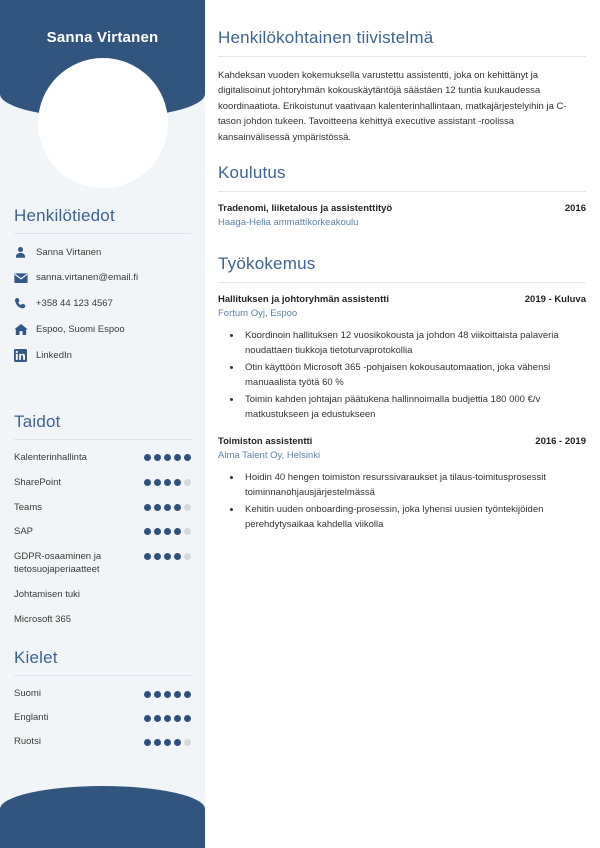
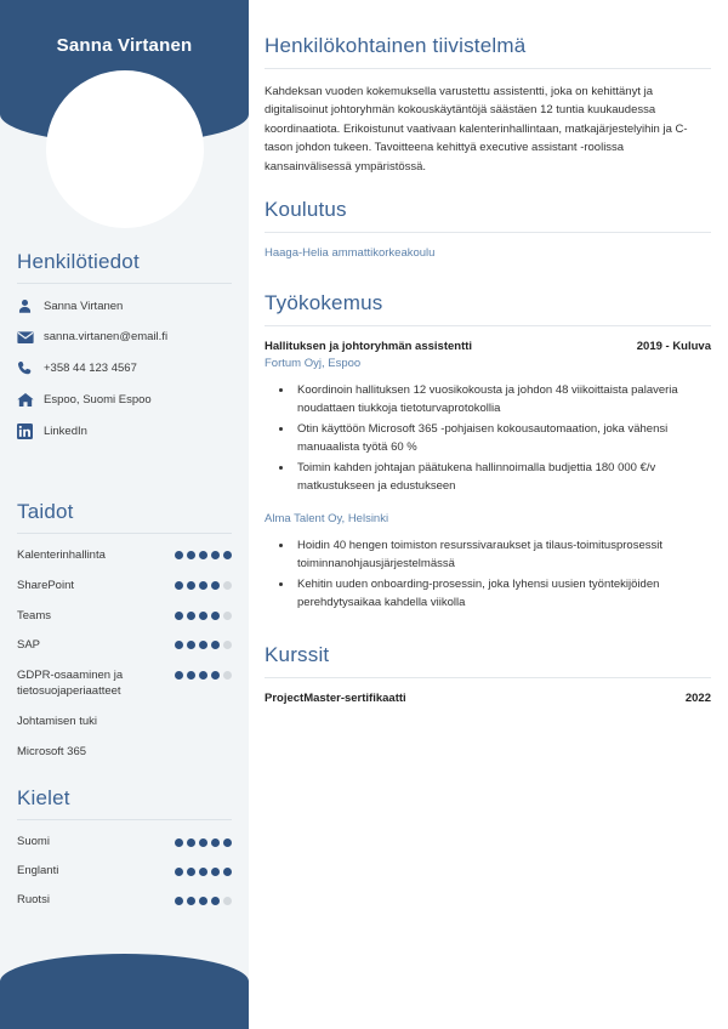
  Sanna Virtanen
  Henkilötiedot
  Sanna Virtanen
  sanna.virtanen@email.fi
  +358 44 123 4567
  Espoo, Suomi Espoo
  LinkedIn
  Taidot
  Kalenterinhallinta
  SharePoint
  Teams
  SAP
  GDPR-osaaminen ja tietosuojaperiaatteet
  Johtamisen tuki
  Microsoft 365
  Kielet
  Suomi
  Englanti
  Ruotsi
  Henkilökohtainen tiivistelmä
  Kahdeksan vuoden kokemuksella varustettu assistentti, joka on kehittänyt ja digitalisoinut johtoryhmän kokouskäytäntöjä säästäen 12 tuntia kuukaudessa koordinaatiota. Erikoistunut vaativaan kalenterinhallintaan, matkajärjestelyihin ja C-tason johdon tukeen. Tavoitteena kehittyä executive assistant -roolissa kansainvälisessä ympäristössä.
  Koulutus
- Tradenomi, liiketalous ja assistenttityö
- 2016
  Haaga-Helia ammattikorkeakoulu
  Työkokemus
  Hallituksen ja johtoryhmän assistentti
  2019 - Kuluva
  Fortum Oyj, Espoo
  Koordinoin hallituksen 12 vuosikokousta ja johdon 48 viikoittaista palaveria noudattaen tiukkoja tietoturvaprotokollia
  Otin käyttöön Microsoft 365 -pohjaisen kokousautomaation, joka vähensi manuaalista työtä 60 %
  Toimin kahden johtajan päätukena hallinnoimalla budjettia 180 000 €/v matkustukseen ja edustukseen
- Toimiston assistentti
- 2016 - 2019
  Alma Talent Oy, Helsinki
  Hoidin 40 hengen toimiston resurssivaraukset ja tilaus-toimitusprosessit toiminnanohjausjärjestelmässä
  Kehitin uuden onboarding-prosessin, joka lyhensi uusien työntekijöiden perehdytysaikaa kahdella viikolla
+ Kurssit
+ ProjectMaster-sertifikaatti
+ 2022
